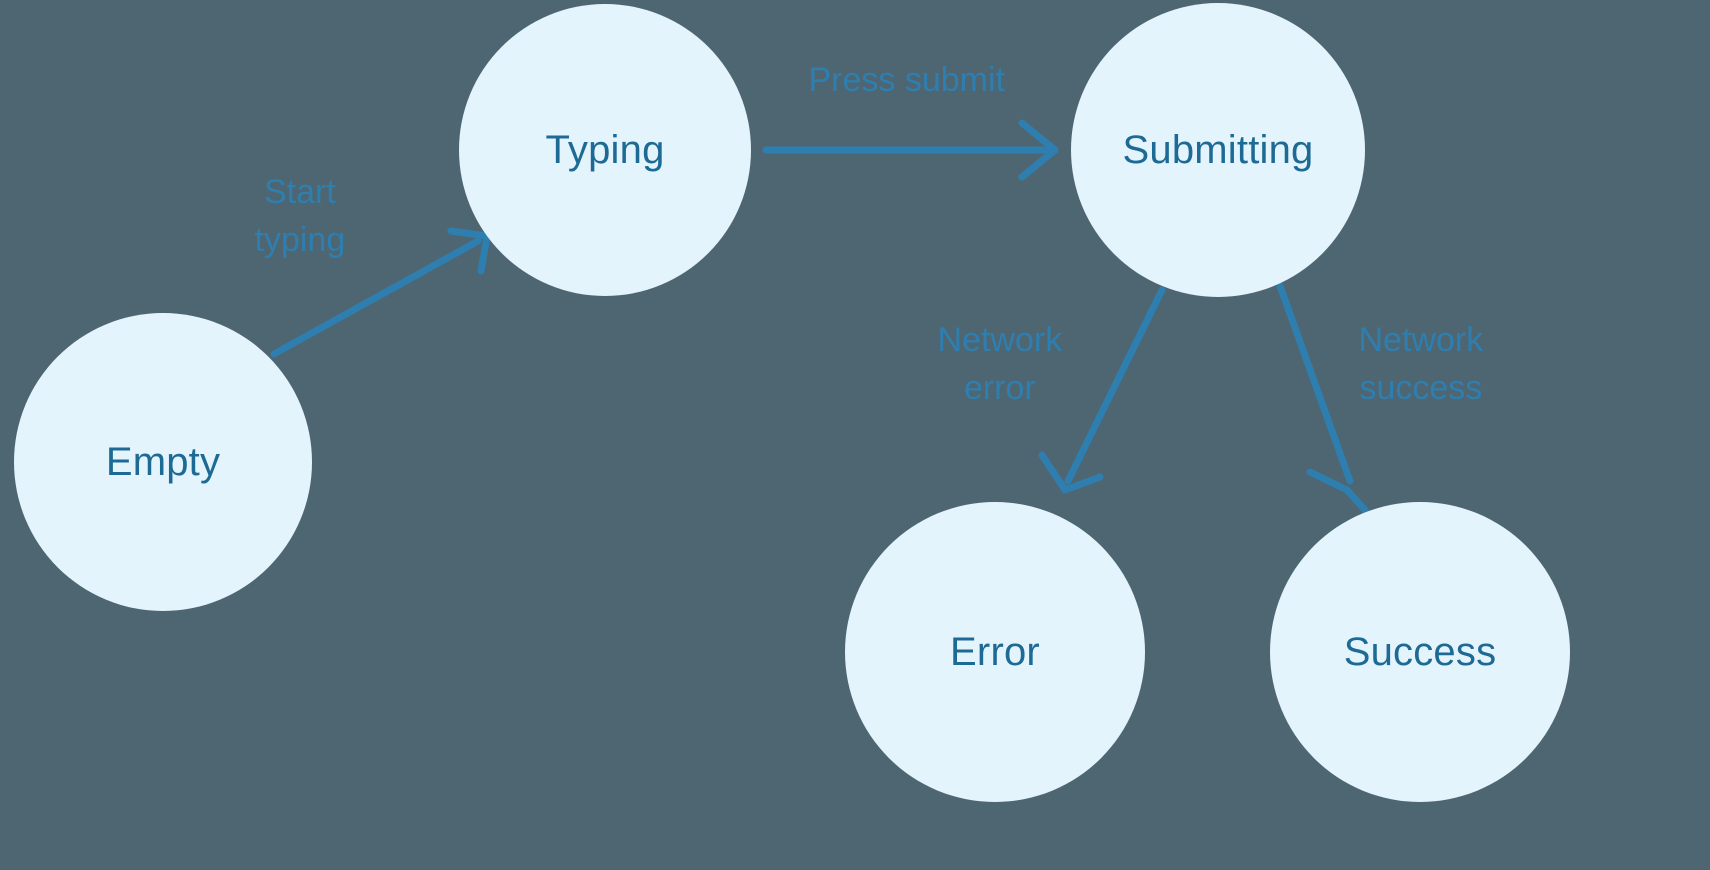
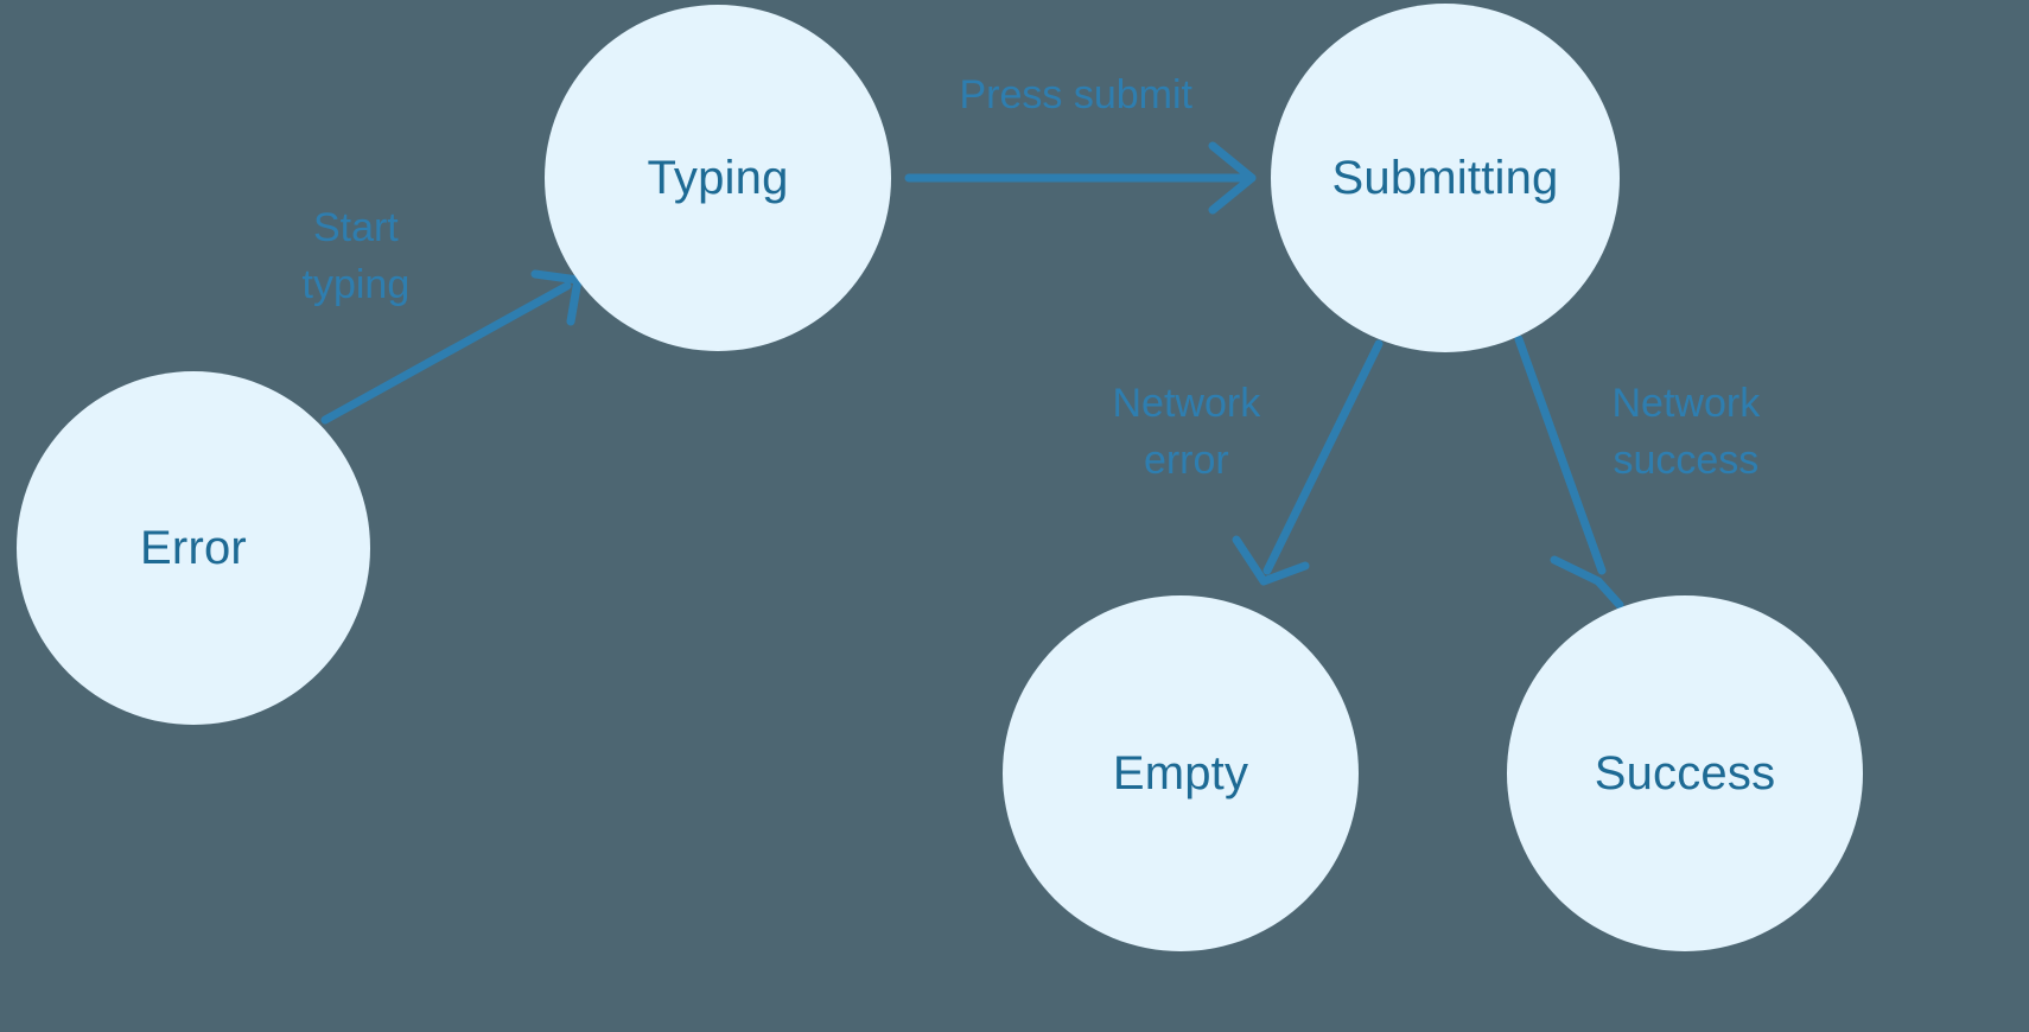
- Empty
+ Error
  Typing
  Submitting
- Error
+ Empty
  Success
  Start
  typing
  Press submit
  Network
  error
  Network
  success
